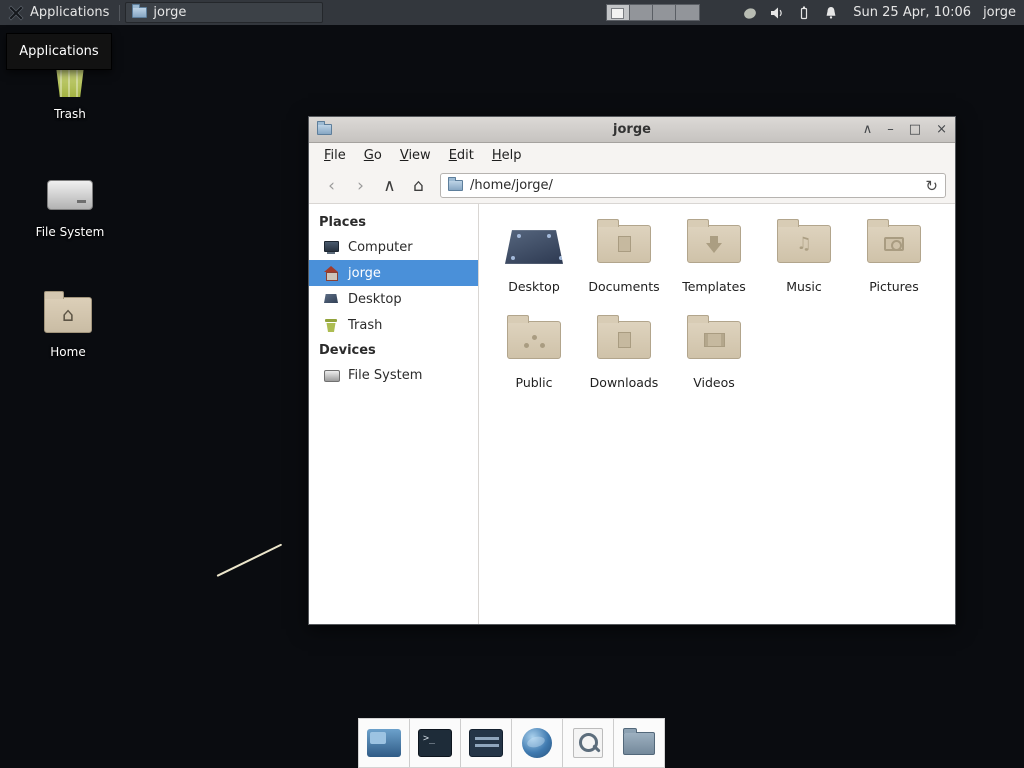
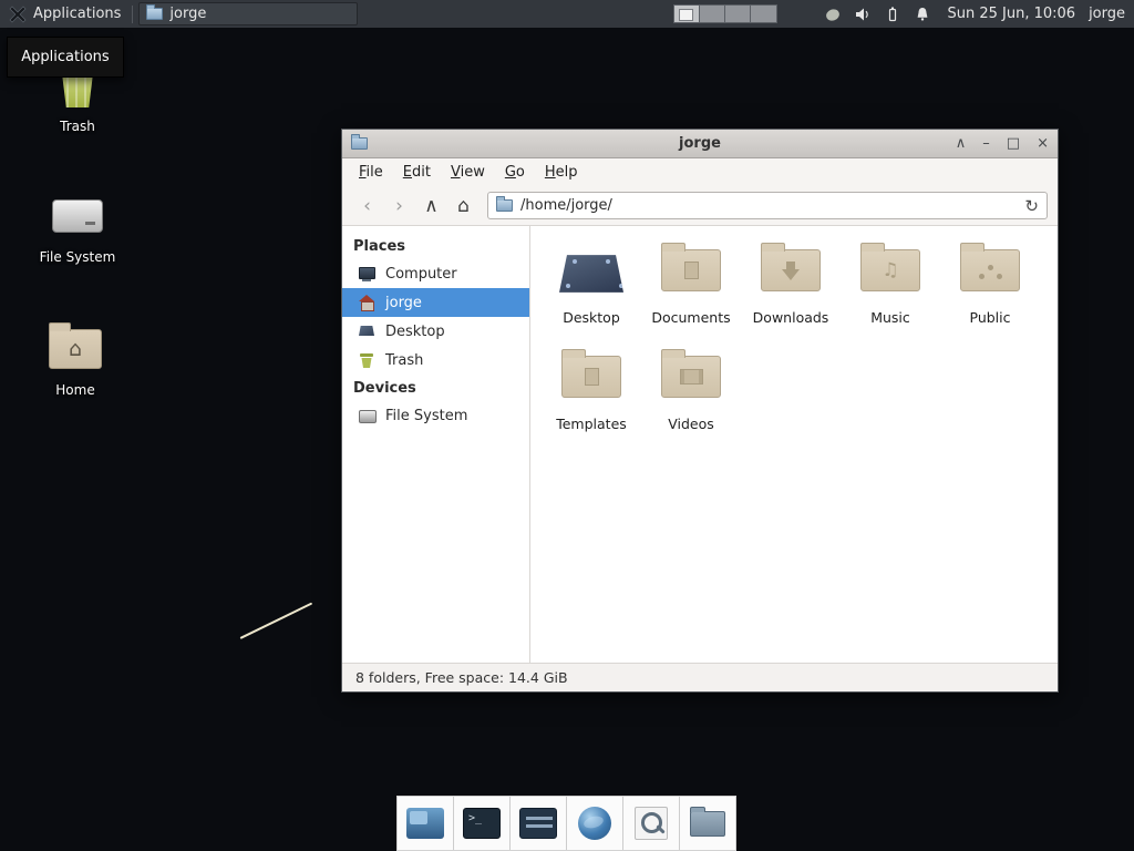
  Applications
  jorge
- Sun 25 Apr, 10:06
+ Sun 25 Jun, 10:06
  jorge
  Applications
  Trash
  File System
  ⌂
  Home
  jorge
  ∧
  –
  □
  ×
  File
- Go
+ Edit
  View
- Edit
+ Go
  Help
  ‹
  ›
  ∧
  ⌂
  /home/jorge/
  ↻
  Places
  Computer
  jorge
  Desktop
  Trash
  Devices
  File System
  Desktop
  Documents
- Templates
+ Downloads
  ♫
  Music
- Pictures
  Public
- Downloads
+ Templates
  Videos
+ 8 folders, Free space: 14.4 GiB
  >_
